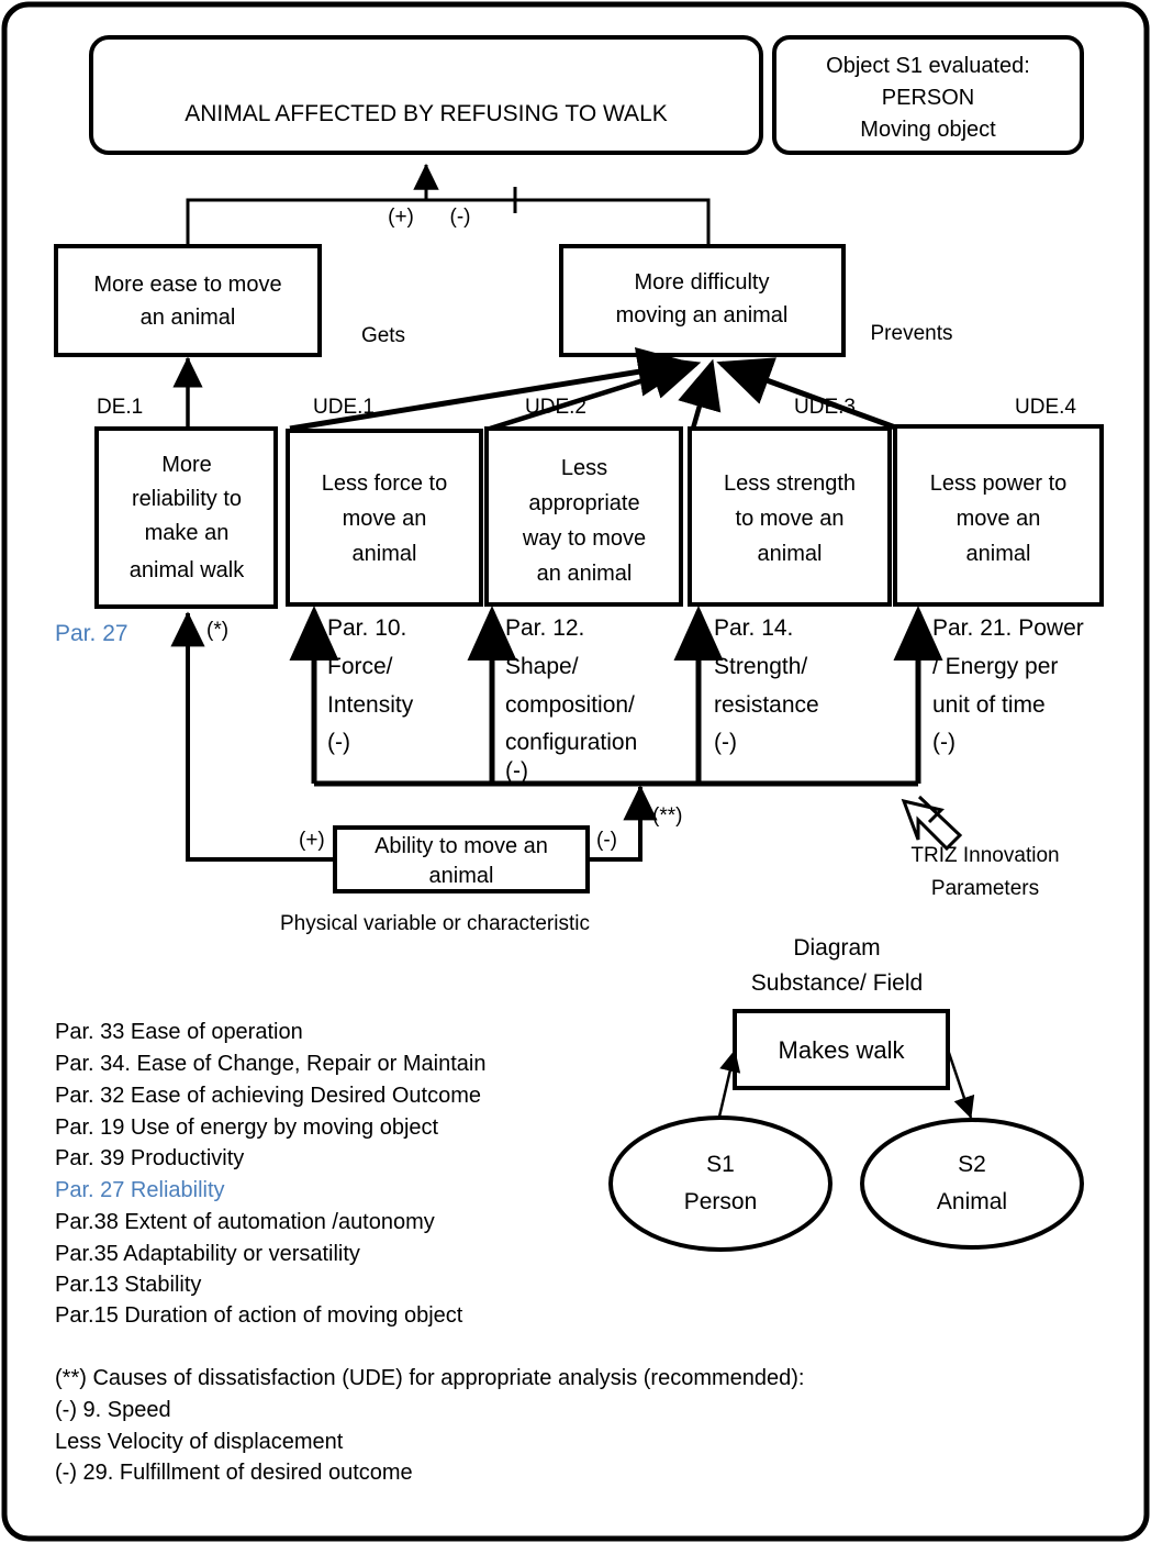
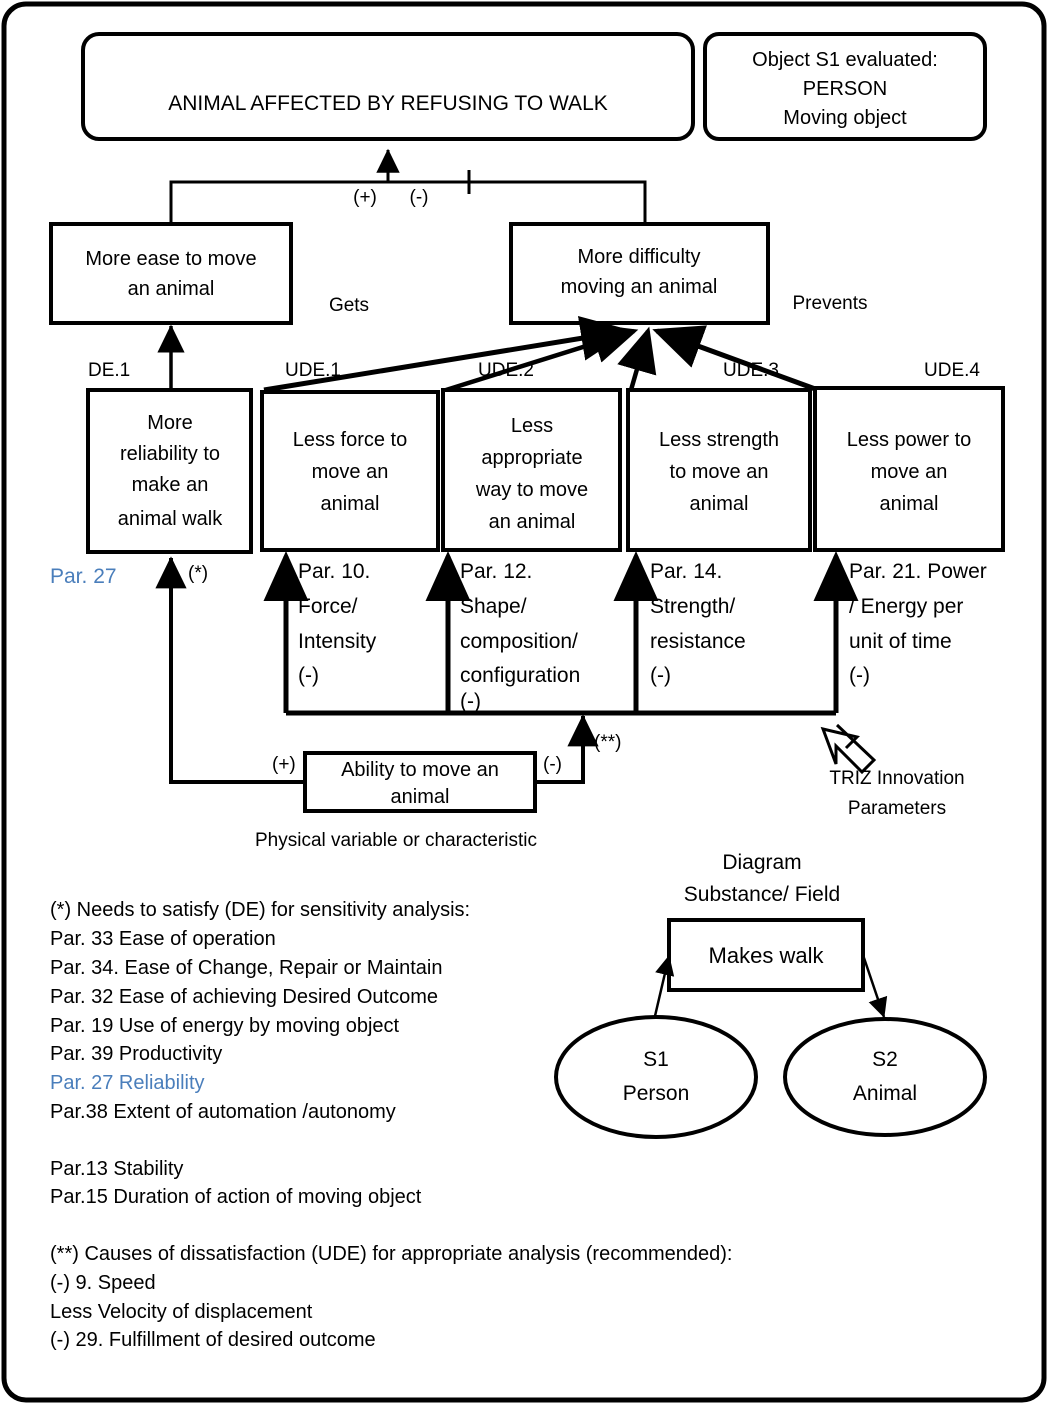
  ANIMAL AFFECTED BY REFUSING TO WALK
  Object S1 evaluated:
  PERSON
  Moving object
  (+)
  (-)
  More ease to move
  an animal
  More difficulty
  moving an animal
  Gets
  Prevents
  DE.1
  UDE.1
  UDE.2
  UDE.3
  UDE.4
  More
  reliability to
  make an
  animal walk
  Less force to
  move an
  animal
  Less
  appropriate
  way to move
  an animal
  Less strength
  to move an
  animal
  Less power to
  move an
  animal
  (**)
  (*)
  Par. 27
  Par. 10.
  Force/
  Intensity
  (-)
  Par. 12.
  Shape/
  composition/
  configuration
  (-)
  Par. 14.
  Strength/
  resistance
  (-)
  Par. 21. Power
  / Energy per
  unit of time
  (-)
  Ability to move an
  animal
  (+)
  (-)
  Physical variable or characteristic
  TRIZ Innovation
  Parameters
+ (*) Needs to satisfy (DE) for sensitivity analysis:
  Par. 33 Ease of operation
  Par. 34. Ease of Change, Repair or Maintain
  Par. 32 Ease of achieving Desired Outcome
  Par. 19 Use of energy by moving object
  Par. 39 Productivity
  Par. 27 Reliability
  Par.38 Extent of automation /autonomy
- Par.35 Adaptability or versatility
  Par.13 Stability
  Par.15 Duration of action of moving object
  (**) Causes of dissatisfaction (UDE) for appropriate analysis (recommended):
  (-) 9. Speed
  Less Velocity of displacement
  (-) 29. Fulfillment of desired outcome
  Diagram
  Substance/ Field
  Makes walk
  S1
  Person
  S2
  Animal
